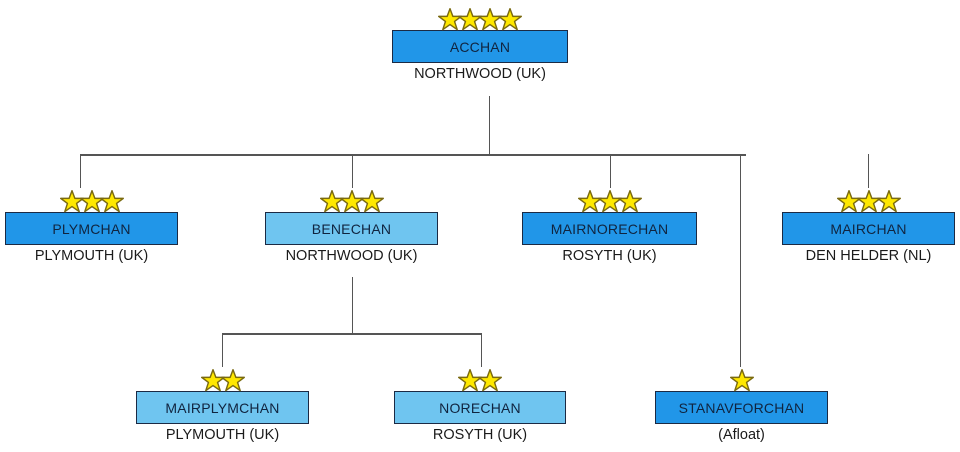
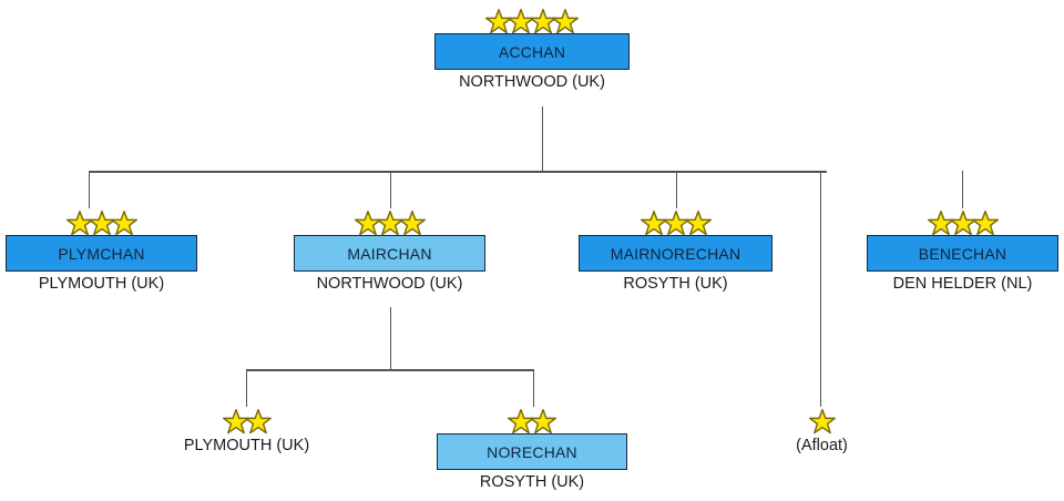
  ACCHAN
  NORTHWOOD (UK)
  PLYMCHAN
  PLYMOUTH (UK)
- BENECHAN
+ MAIRCHAN
  NORTHWOOD (UK)
  MAIRNORECHAN
  ROSYTH (UK)
- MAIRCHAN
+ BENECHAN
  DEN HELDER (NL)
- MAIRPLYMCHAN
  PLYMOUTH (UK)
  NORECHAN
  ROSYTH (UK)
- STANAVFORCHAN
  (Afloat)
